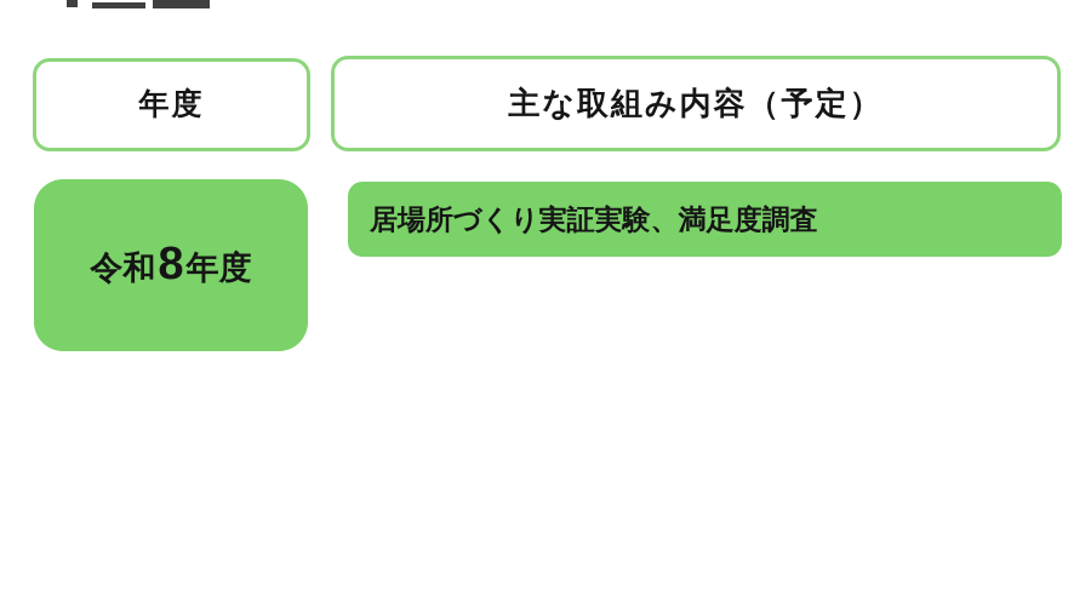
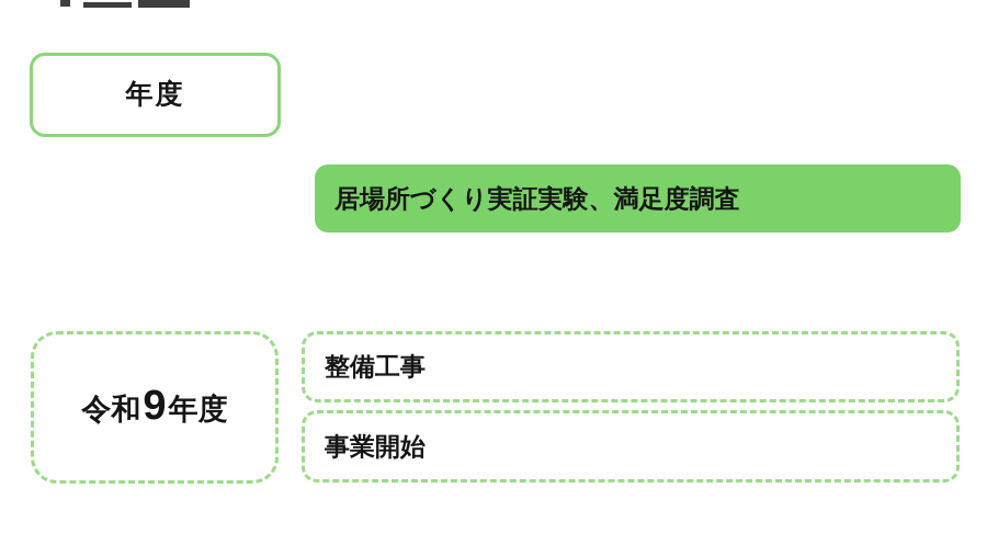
  年度
- 主な取組み内容（予定）
- 令和8年度
  居場所づくり実証実験、満足度調査
+ 令和9年度
+ 整備工事
+ 事業開始
